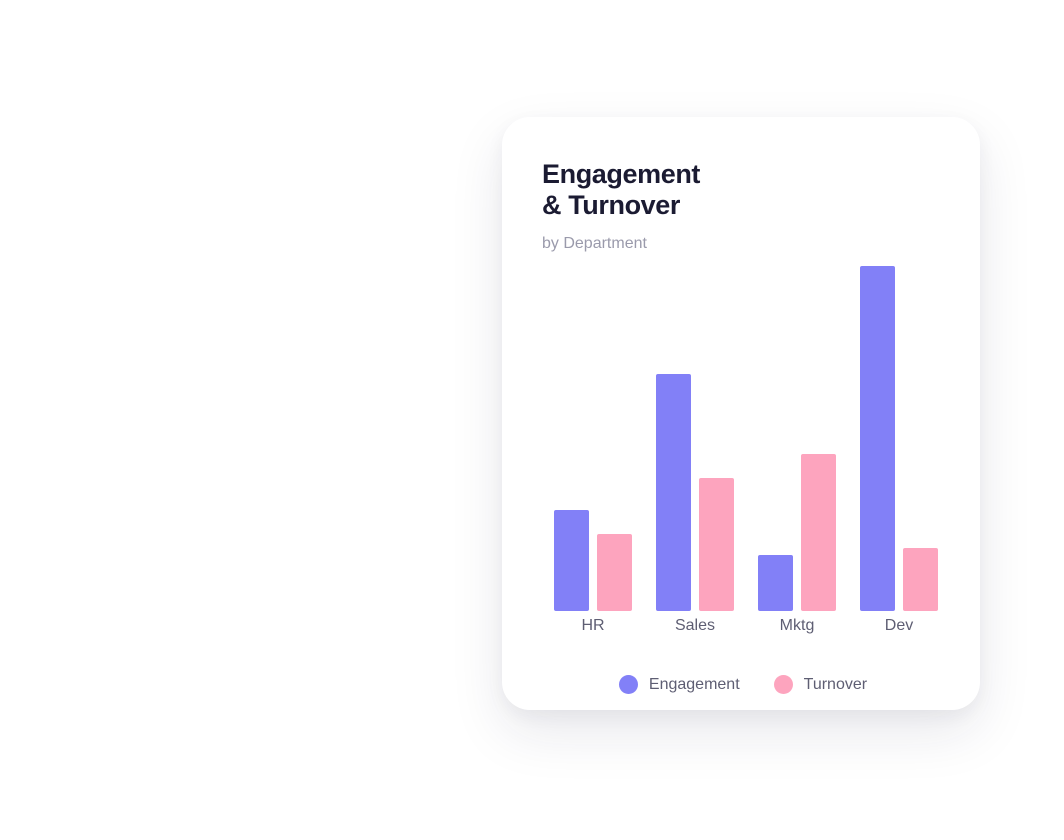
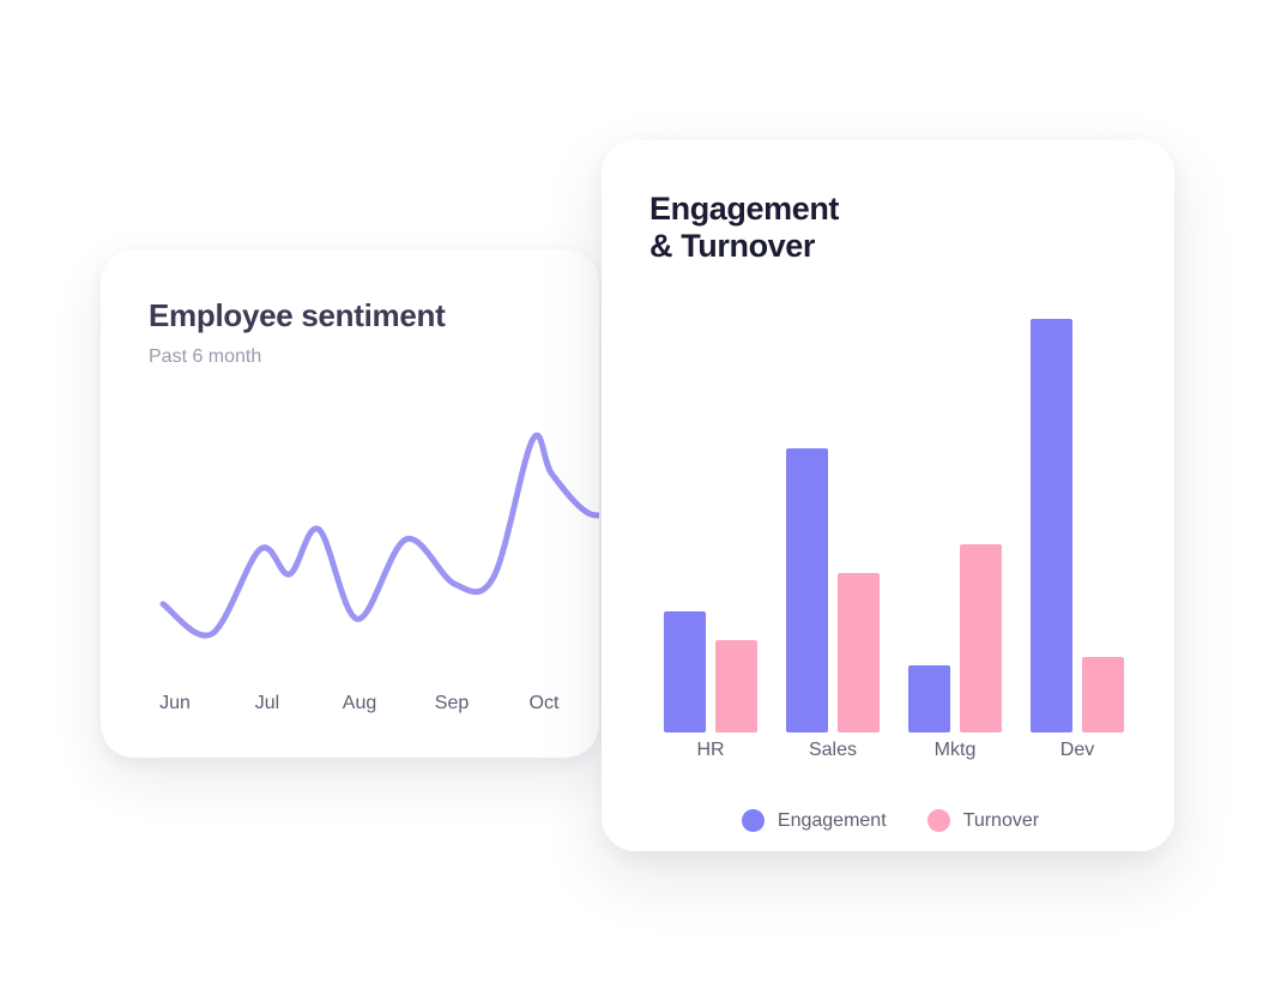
+ Employee sentiment
+ Past 6 month
+ Jun
+ Jul
+ Aug
+ Sep
+ Oct
  Engagement
  & Turnover
- by Department
  HR
  Sales
  Mktg
  Dev
  Engagement
  Turnover
